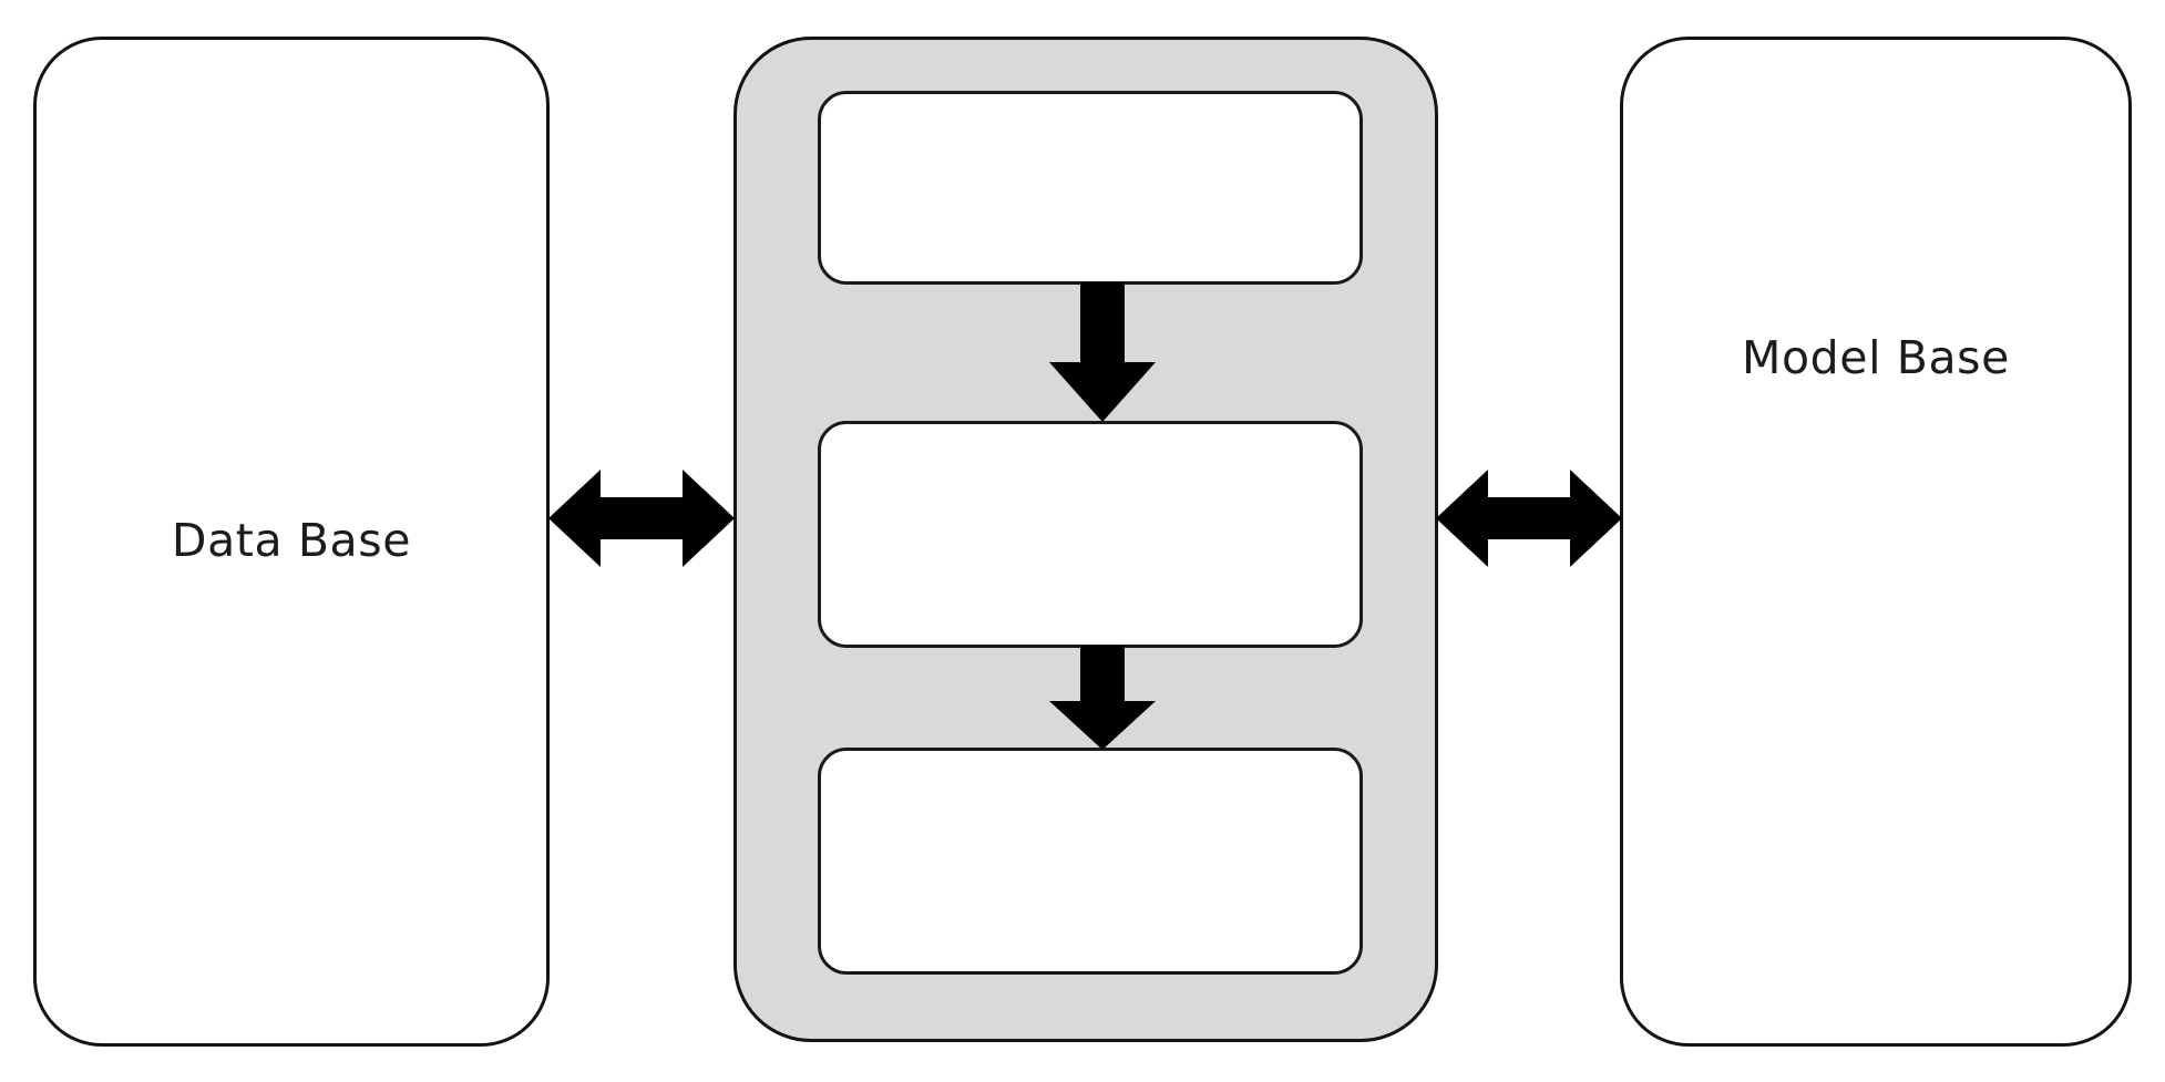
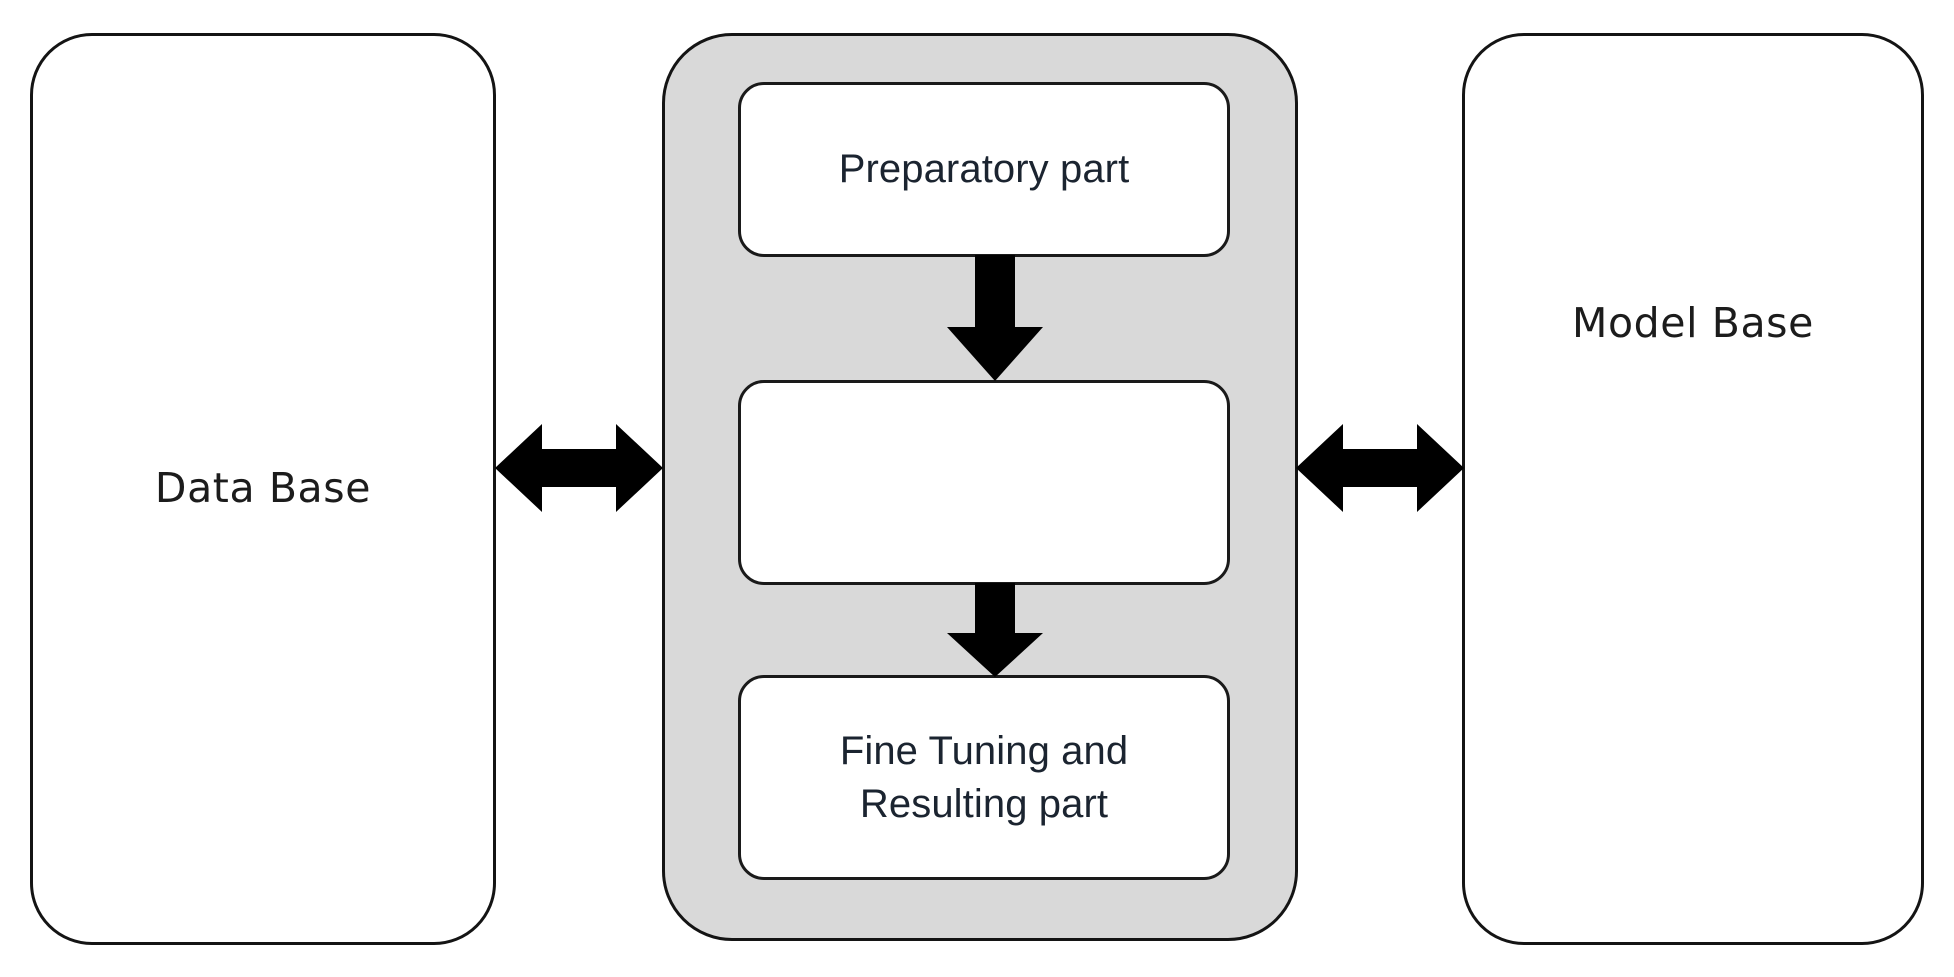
  Data Base
+ Preparatory part
+ Fine Tuning and
+ Resulting part
  Model Base
